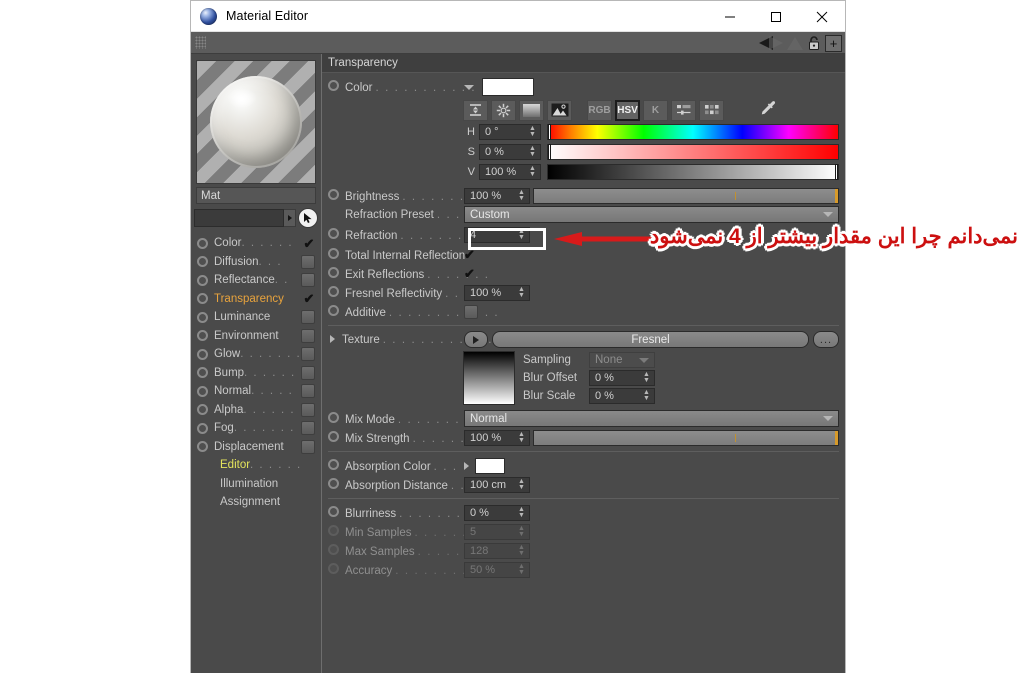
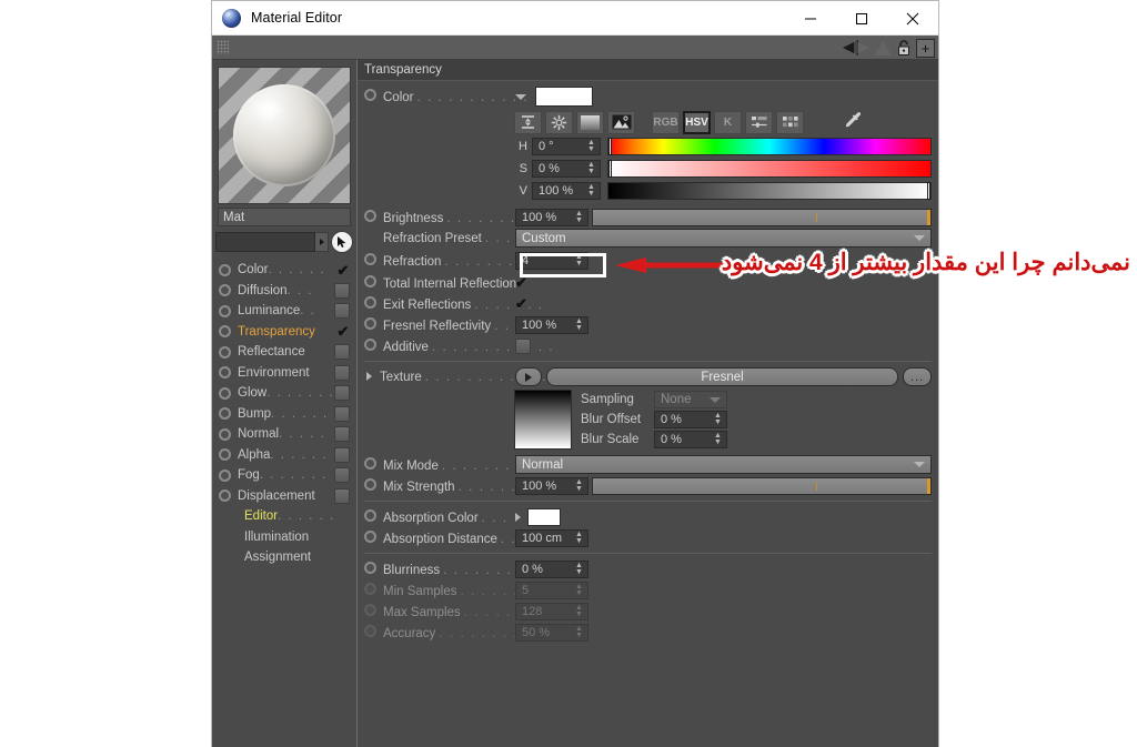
  Material Editor
  +
  Mat
  Color. . . . . .
  ✔
  Diffusion. . .
- Reflectance. .
+ Luminance. .
  Transparency
  ✔
- Luminance
+ Reflectance
  Environment
  Glow. . . . . . .
  Bump. . . . . .
  Normal. . . . .
  Alpha. . . . . .
  Fog. . . . . . .
  Displacement
  Editor. . . . . .
  Illumination
  Assignment
  Transparency
  Color
  . . . . . . . . . . .
  RGB
  HSV
  K
  H
  0 °
  S
  0 %
  V
  100 %
  Brightness
  100 %
  Refraction Preset
  Custom
  Refraction
  4
  Total Internal Reflection
  ✔
  Exit Reflections
  . . . . . . .
  ✔
  Fresnel Reflectivity
  100 %
  Additive
  . . . . . . . . . .
  Texture
  . . . . . . . . . .
  Fresnel
  ...
  Sampling
  None
  Blur Offset
  0 %
  Blur Scale
  0 %
  Mix Mode
  Normal
  Mix Strength
  100 %
  Absorption Color
  . . .
  Absorption Distance
  100 cm
  Blurriness
  0 %
  Min Samples
  5
  Max Samples
  128
  Accuracy
  50 %
  نمی‌دانم چرا این مقدار بیشتر از 4 نمی‌شود
